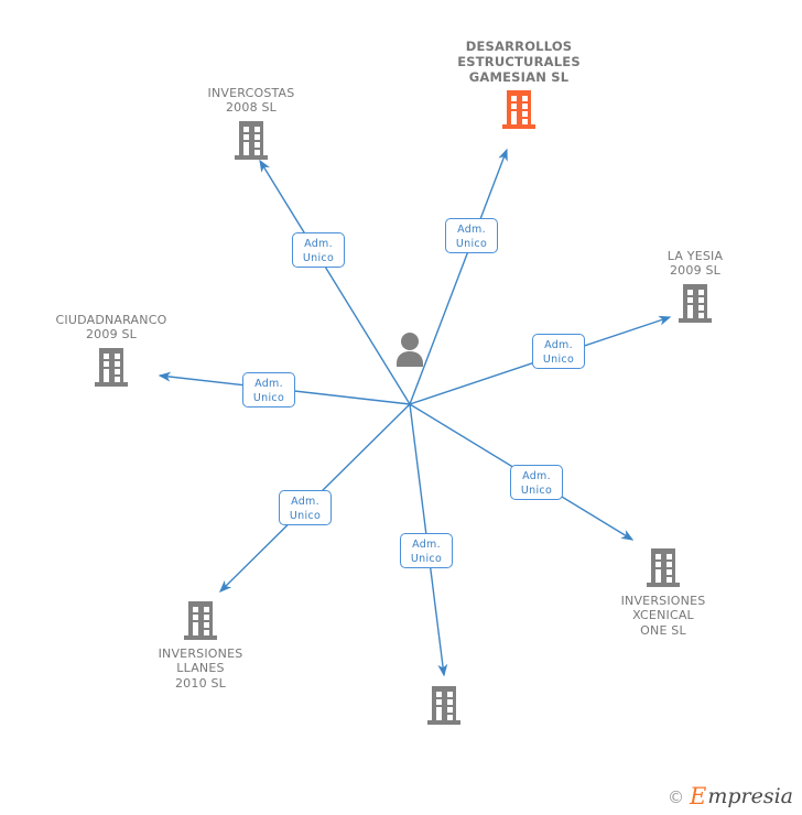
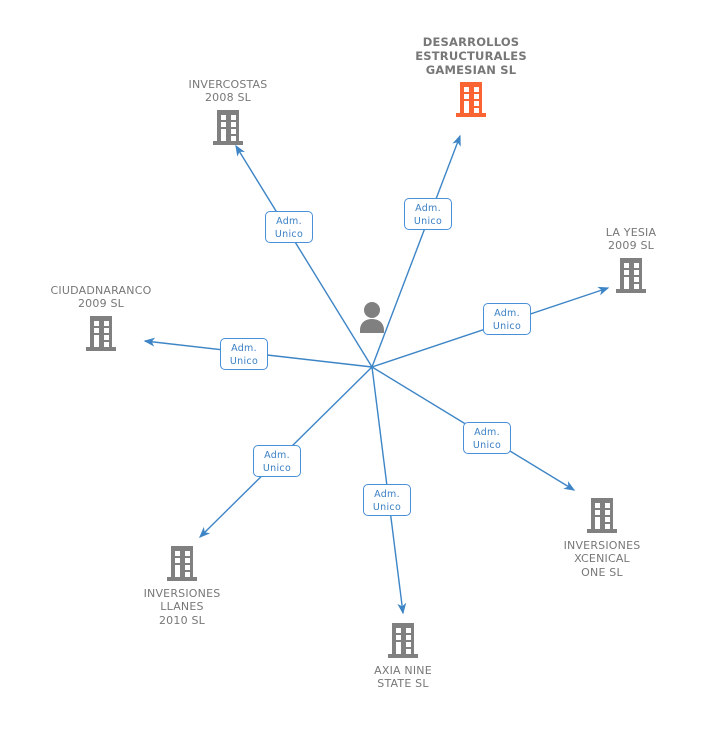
  INVERCOSTAS
  2008 SL
  DESARROLLOS
  ESTRUCTURALES
  GAMESIAN SL
  LA YESIA
  2009 SL
  CIUDADNARANCO
  2009 SL
  INVERSIONES
  LLANES
  2010 SL
+ AXIA NINE
+ STATE SL
  INVERSIONES
  XCENICAL
  ONE SL
  Adm.
  Unico
  Adm.
  Unico
  Adm.
  Unico
  Adm.
  Unico
  Adm.
  Unico
  Adm.
  Unico
  Adm.
  Unico
- ©
- E
- mpresia
